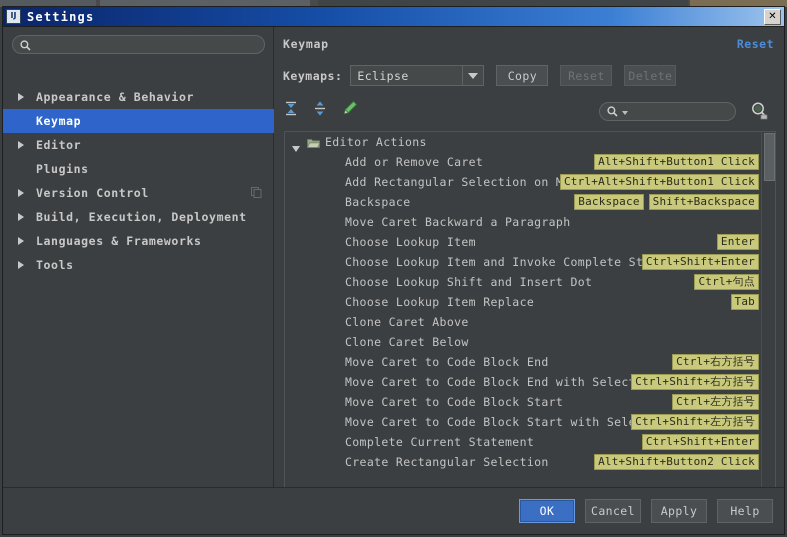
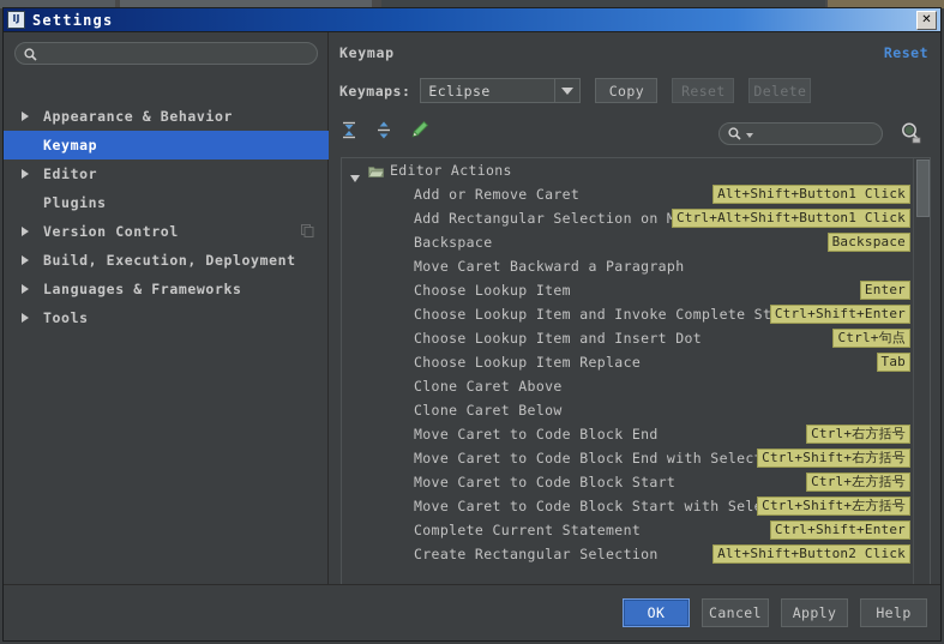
  IJ
  Settings
  ✕
  Appearance & Behavior
  Keymap
  Editor
  Plugins
  Version Control
  Build, Execution, Deployment
  Languages & Frameworks
  Tools
  Keymap
  Reset
  Keymaps:
  Eclipse
  Copy
  Reset
  Delete
  Editor Actions
  Add or Remove Caret
  Alt+Shift+Button1 Click
  Add Rectangular Selection on
  Ctrl+Alt+Shift+Button1 Click
  Backspace
  Backspace
- Shift+Backspace
  Move Caret Backward a Paragraph
  Choose Lookup Item
  Enter
  Choose Lookup Item and Invoke Complete St
  Ctrl+Shift+Enter
- Choose Lookup Shift and Insert Dot
+ Choose Lookup Item and Insert Dot
  Ctrl+句点
  Choose Lookup Item Replace
  Tab
  Clone Caret Above
  Clone Caret Below
  Move Caret to Code Block End
  Ctrl+右方括号
  Move Caret to Code Block End with Selec
  Ctrl+Shift+右方括号
  Move Caret to Code Block Start
  Ctrl+左方括号
  Move Caret to Code Block Start with Sel
  Ctrl+Shift+左方括号
  Complete Current Statement
  Ctrl+Shift+Enter
  Create Rectangular Selection
  Alt+Shift+Button2 Click
  OK
  Cancel
  Apply
  Help
